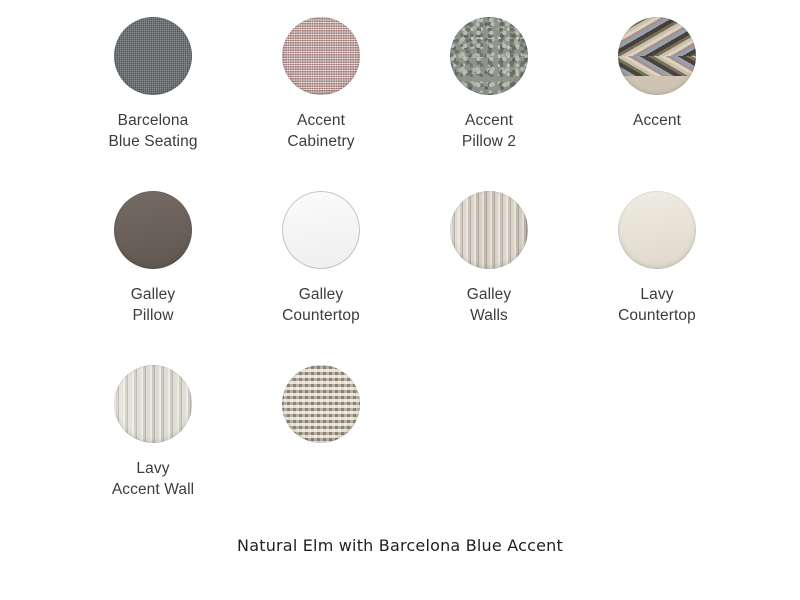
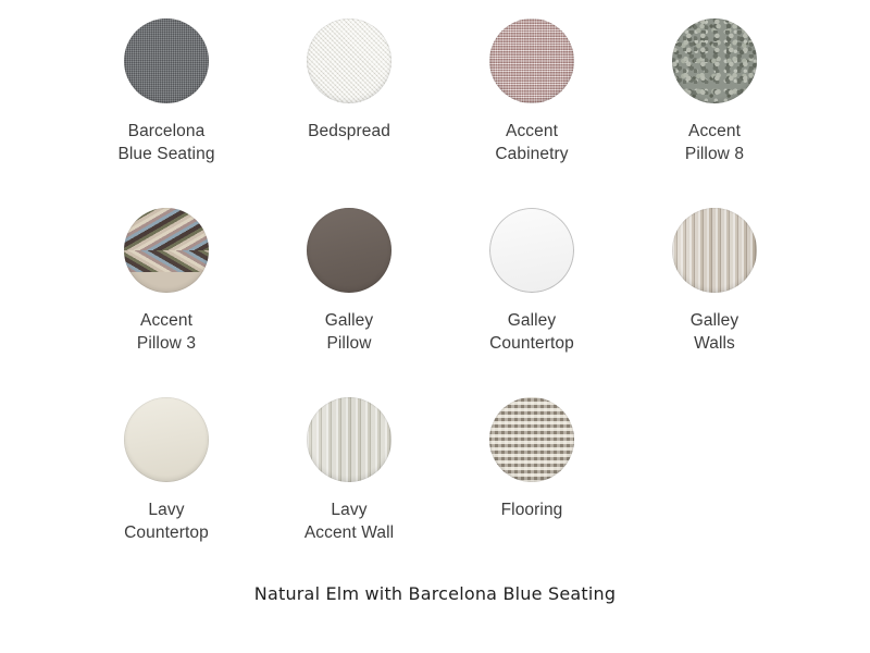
  Barcelona
  Blue Seating
+ Bedspread
  Accent
  Cabinetry
  Accent
- Pillow 2
+ Pillow 8
  Accent
+ Pillow 3
  Galley
  Pillow
  Galley
  Countertop
  Galley
  Walls
  Lavy
  Countertop
  Lavy
  Accent Wall
+ Flooring
- Natural Elm with Barcelona Blue Accent
+ Natural Elm with Barcelona Blue Seating
